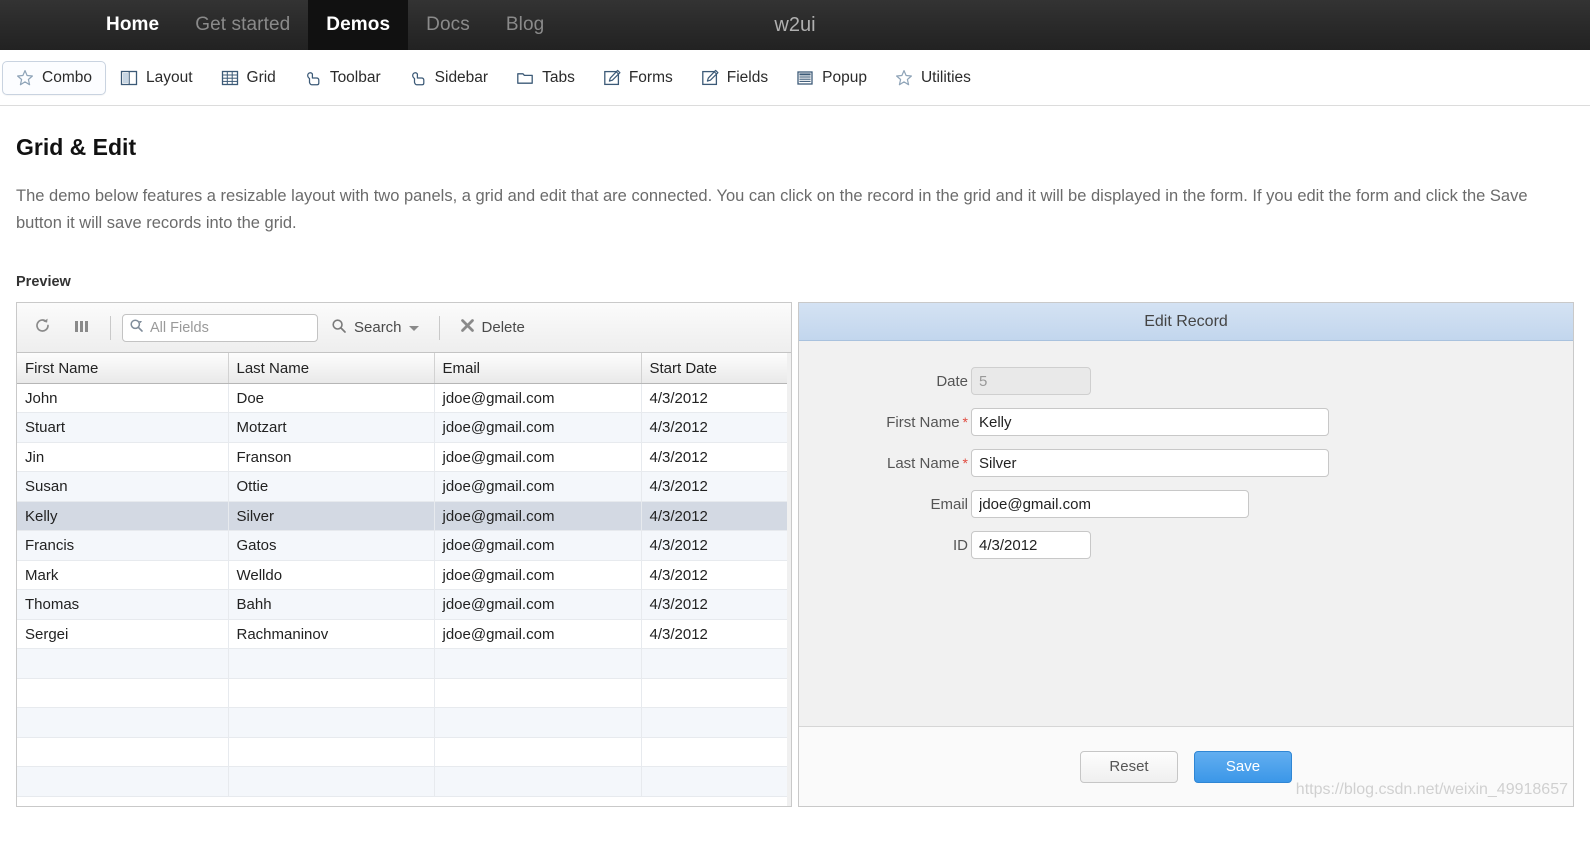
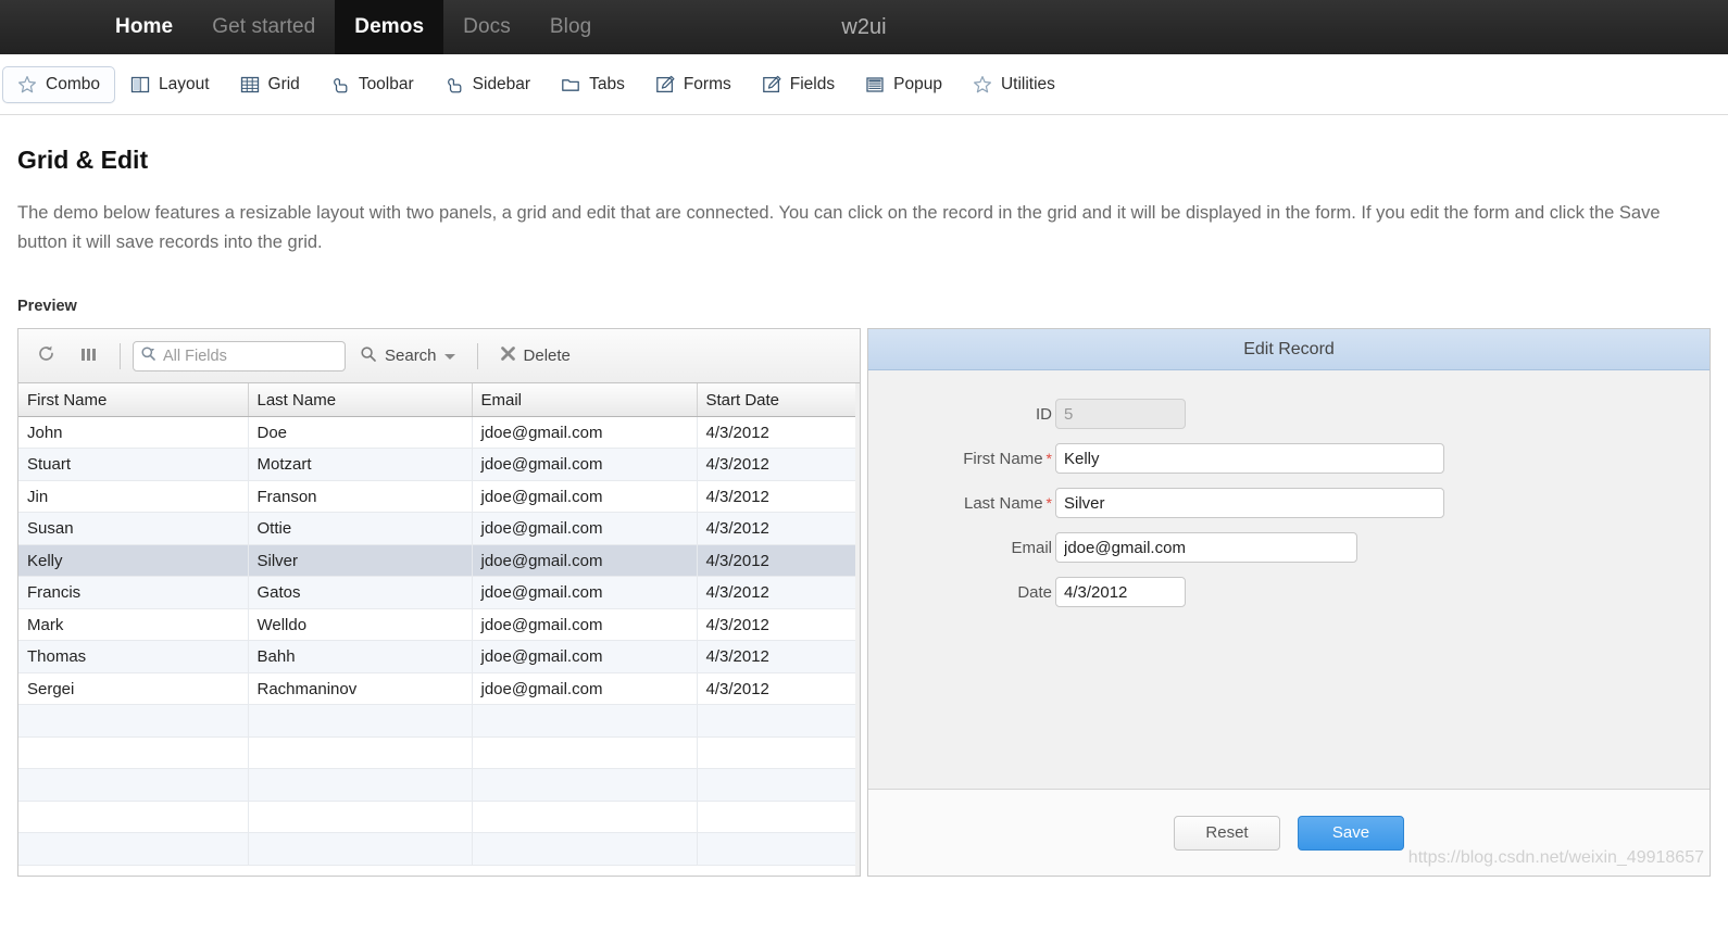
  Home
  Get started
  Demos
  Docs
  Blog
  w2ui
  Combo
  Layout
  Grid
  Toolbar
  Sidebar
  Tabs
  Forms
  Fields
  Popup
  Utilities
  Grid & Edit
  The demo below features a resizable layout with two panels, a grid and edit that are connected. You can click on the record in the grid and it will be displayed in the form. If you edit the form and click the Save button it will save records into the grid.
  Preview
  All Fields
  Search
  Delete
  First Name	Last Name	Email	Start Date
  John	Doe	jdoe@gmail.com	4/3/2012
  Stuart	Motzart	jdoe@gmail.com	4/3/2012
  Jin	Franson	jdoe@gmail.com	4/3/2012
  Susan	Ottie	jdoe@gmail.com	4/3/2012
  Kelly	Silver	jdoe@gmail.com	4/3/2012
  Francis	Gatos	jdoe@gmail.com	4/3/2012
  Mark	Welldo	jdoe@gmail.com	4/3/2012
  Thomas	Bahh	jdoe@gmail.com	4/3/2012
  Sergei	Rachmaninov	jdoe@gmail.com	4/3/2012
  Edit Record
- Date
+ ID
  5
  First Name *
  Kelly
  Last Name *
  Silver
  Email
  jdoe@gmail.com
- ID
+ Date
  4/3/2012
  Reset
  Save
  https://blog.csdn.net/weixin_49918657
